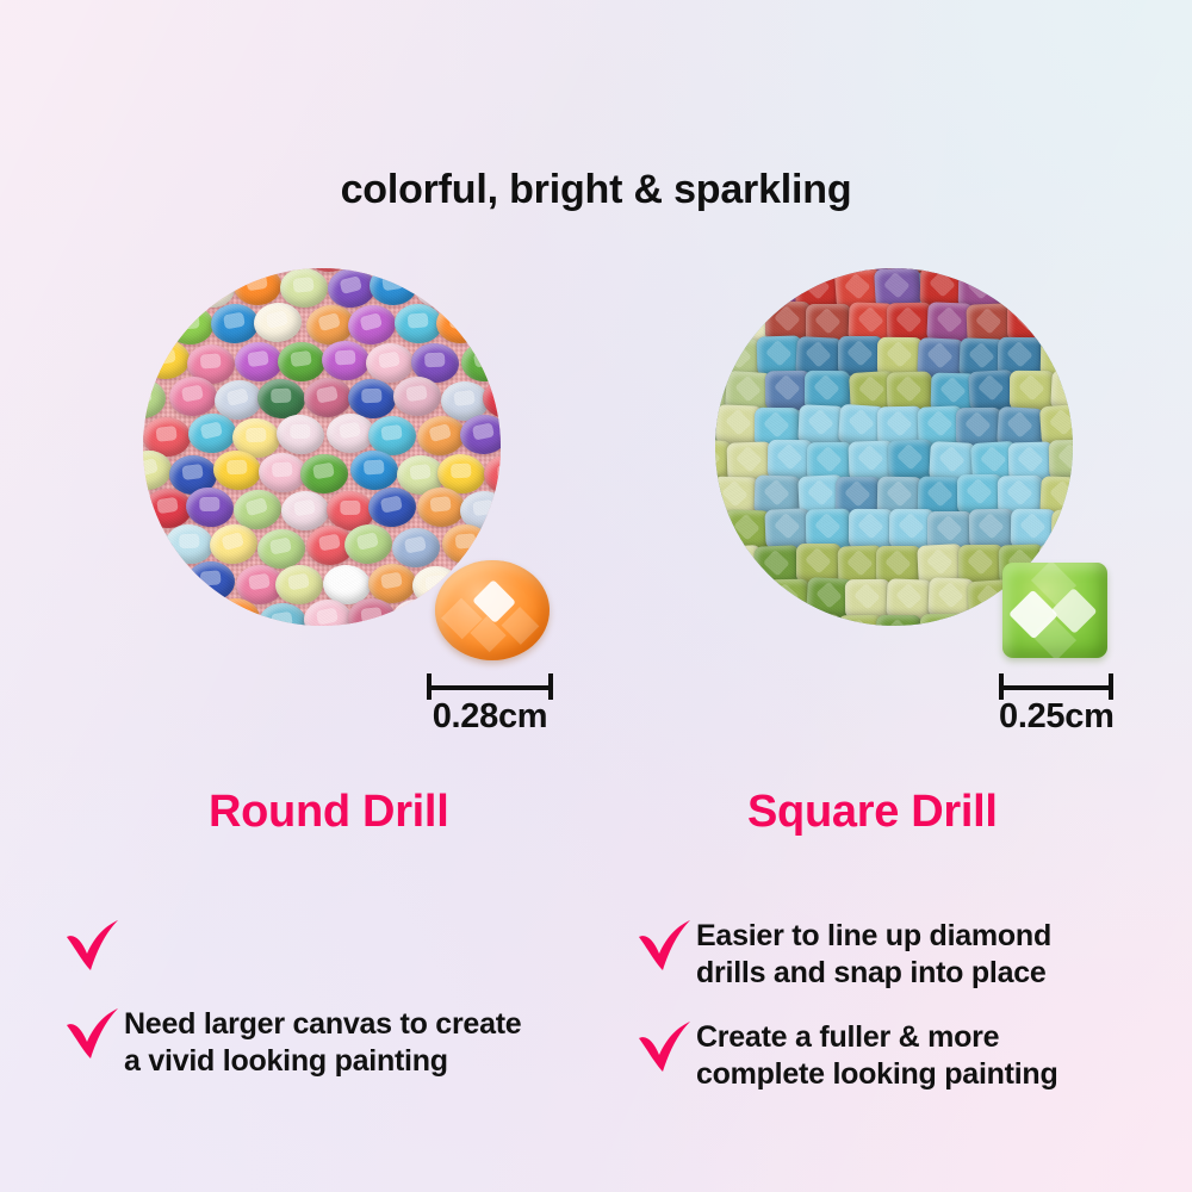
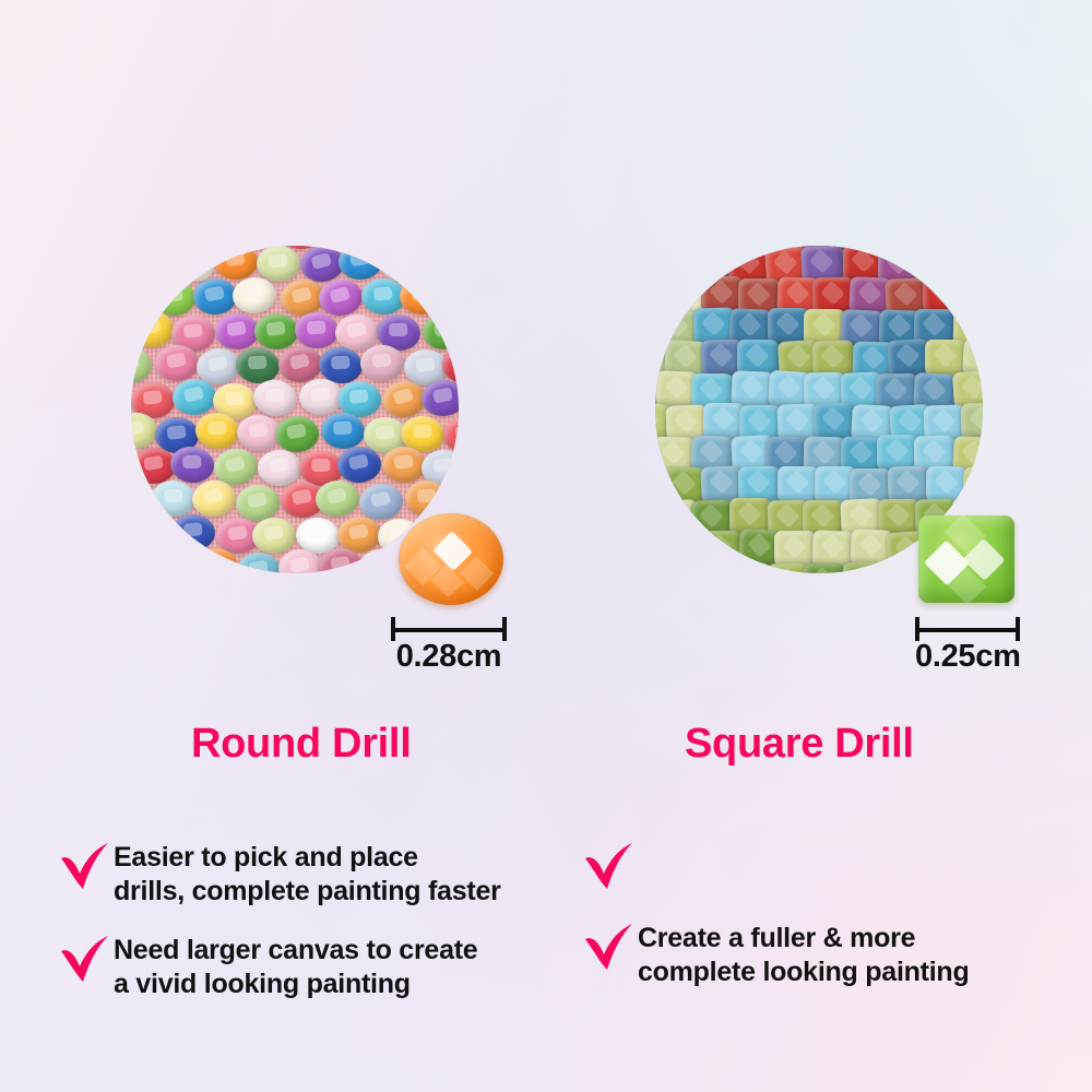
- colorful, bright & sparkling
  0.28cm
  0.25cm
  Round Drill
  Square Drill
+ Easier to pick and place
+ drills, complete painting faster
  Need larger canvas to create
  a vivid looking painting
- Easier to line up diamond
- drills and snap into place
  Create a fuller & more
  complete looking painting
